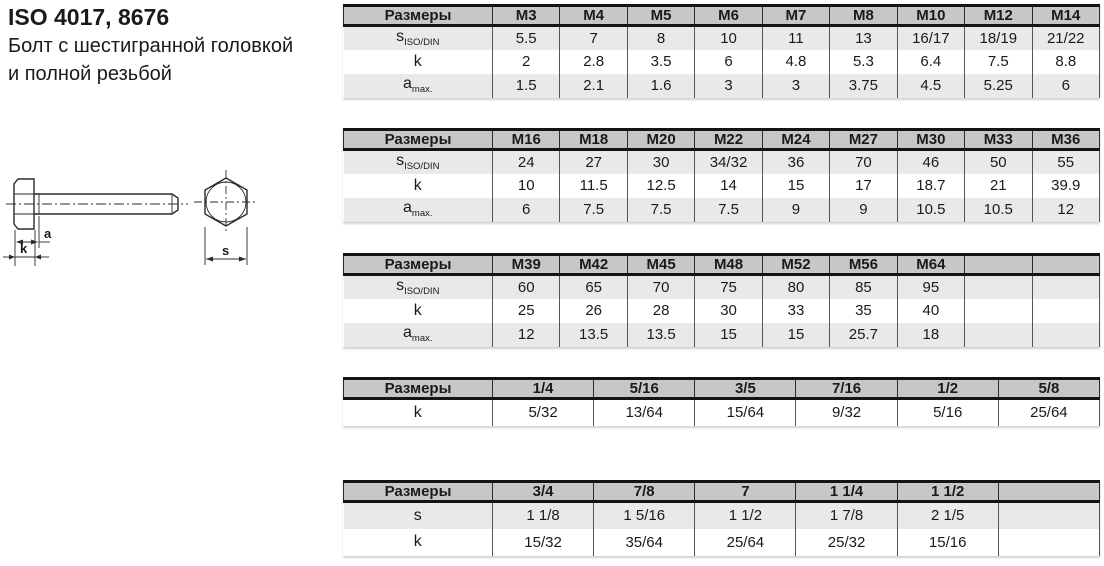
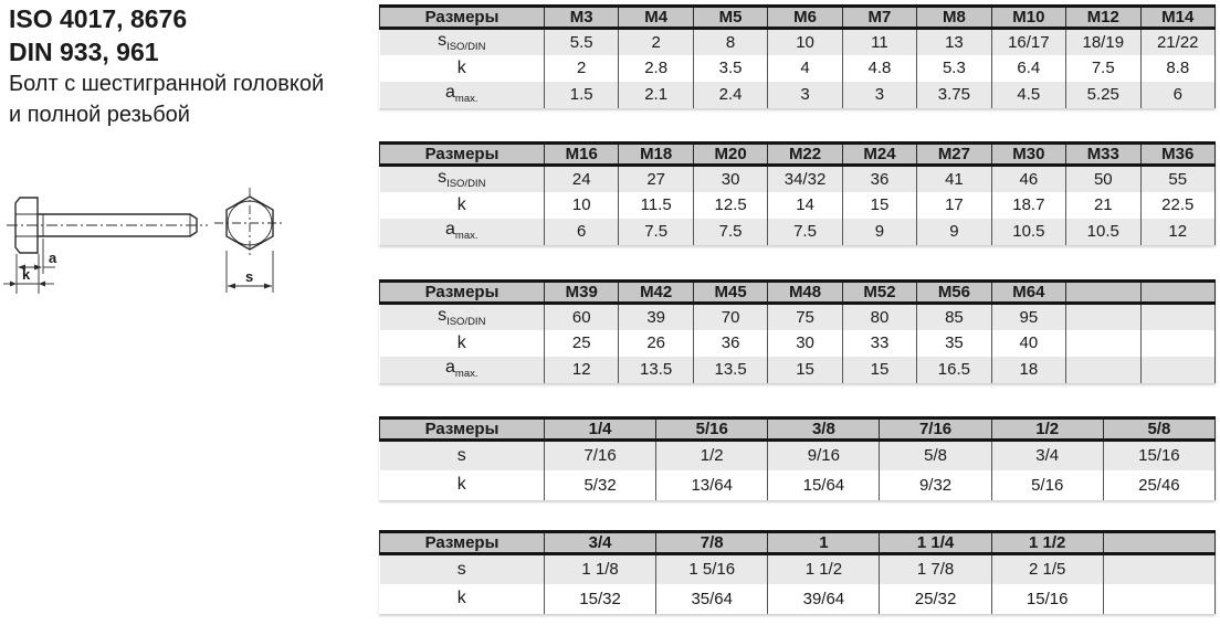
  ISO 4017, 8676
+ DIN 933, 961
  Болт с шестигранной головкой
  и полной резьбой
  a
  k
  s
  Размеры	M3	M4	M5	M6	M7	M8	M10	M12	M14
- sISO/DIN	5.5	7	8	10	11	13	16/17	18/19	21/22
+ sISO/DIN	5.5	2	8	10	11	13	16/17	18/19	21/22
- k	2	2.8	3.5	6	4.8	5.3	6.4	7.5	8.8
+ k	2	2.8	3.5	4	4.8	5.3	6.4	7.5	8.8
- amax.	1.5	2.1	1.6	3	3	3.75	4.5	5.25	6
+ amax.	1.5	2.1	2.4	3	3	3.75	4.5	5.25	6
  Размеры	M16	M18	M20	M22	M24	M27	M30	M33	M36
- sISO/DIN	24	27	30	34/32	36	70	46	50	55
+ sISO/DIN	24	27	30	34/32	36	41	46	50	55
- k	10	11.5	12.5	14	15	17	18.7	21	39.9
+ k	10	11.5	12.5	14	15	17	18.7	21	22.5
  amax.	6	7.5	7.5	7.5	9	9	10.5	10.5	12
  Размеры	M39	M42	M45	M48	M52	M56	M64
- sISO/DIN	60	65	70	75	80	85	95
+ sISO/DIN	60	39	70	75	80	85	95
- k	25	26	28	30	33	35	40
+ k	25	26	36	30	33	35	40
- amax.	12	13.5	13.5	15	15	25.7	18
+ amax.	12	13.5	13.5	15	15	16.5	18
- Размеры	1/4	5/16	3/5	7/16	1/2	5/8
+ Размеры	1/4	5/16	3/8	7/16	1/2	5/8
+ s	7/16	1/2	9/16	5/8	3/4	15/16
- k	5/32	13/64	15/64	9/32	5/16	25/64
+ k	5/32	13/64	15/64	9/32	5/16	25/46
- Размеры	3/4	7/8	7	1 1/4	1 1/2
+ Размеры	3/4	7/8	1	1 1/4	1 1/2
  s	1 1/8	1 5/16	1 1/2	1 7/8	2 1/5
- k	15/32	35/64	25/64	25/32	15/16
+ k	15/32	35/64	39/64	25/32	15/16
